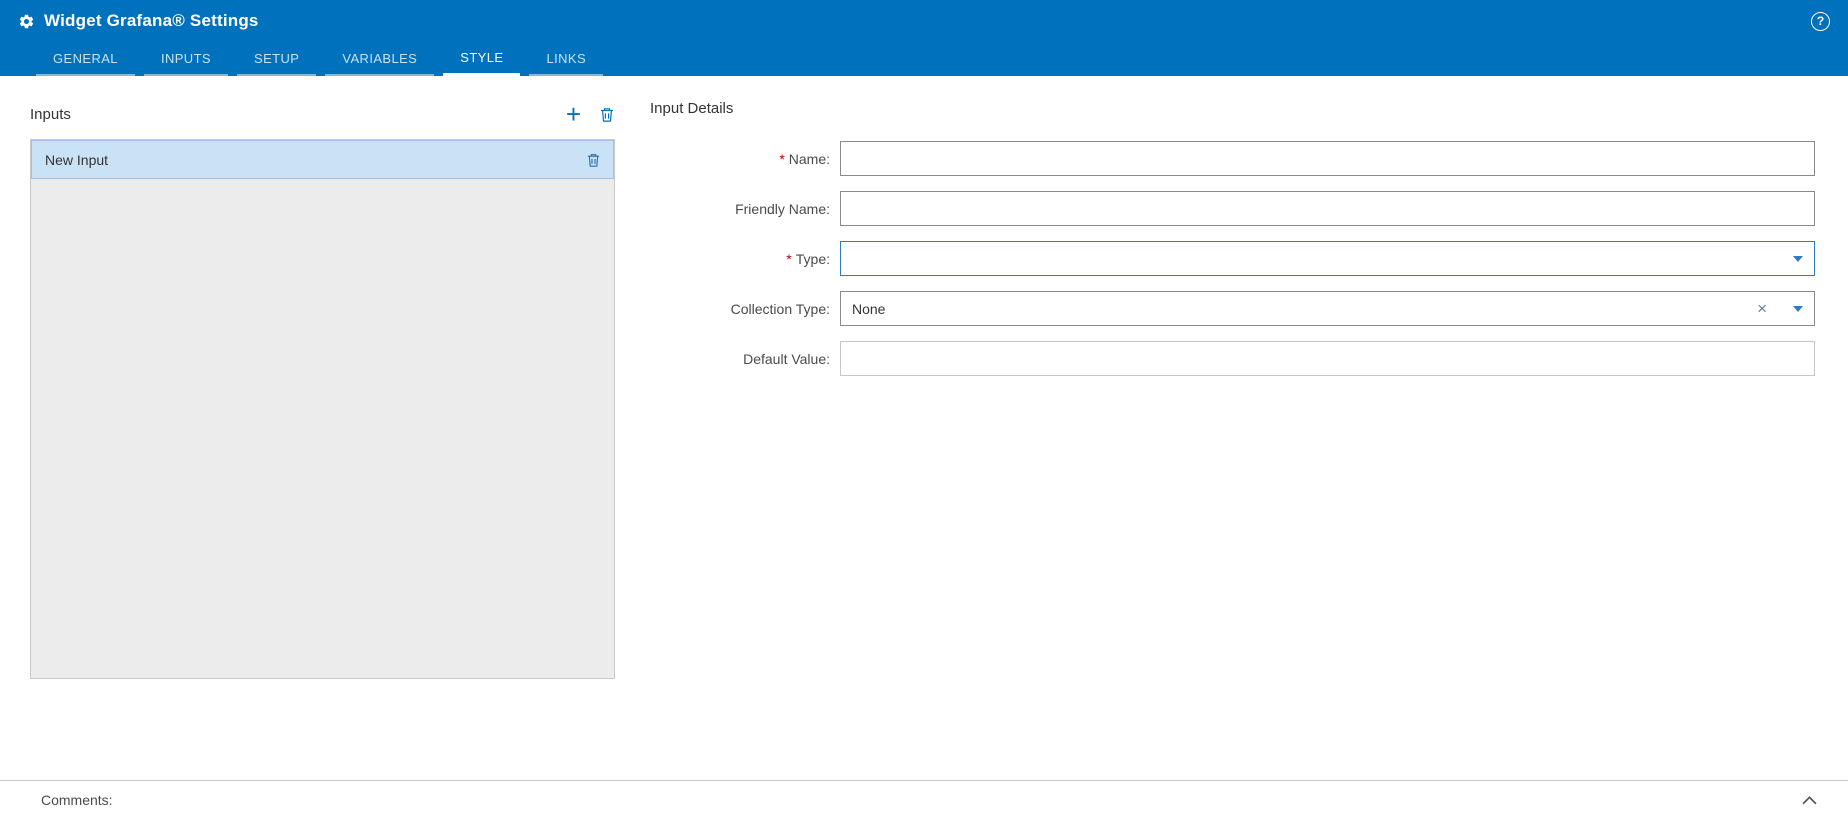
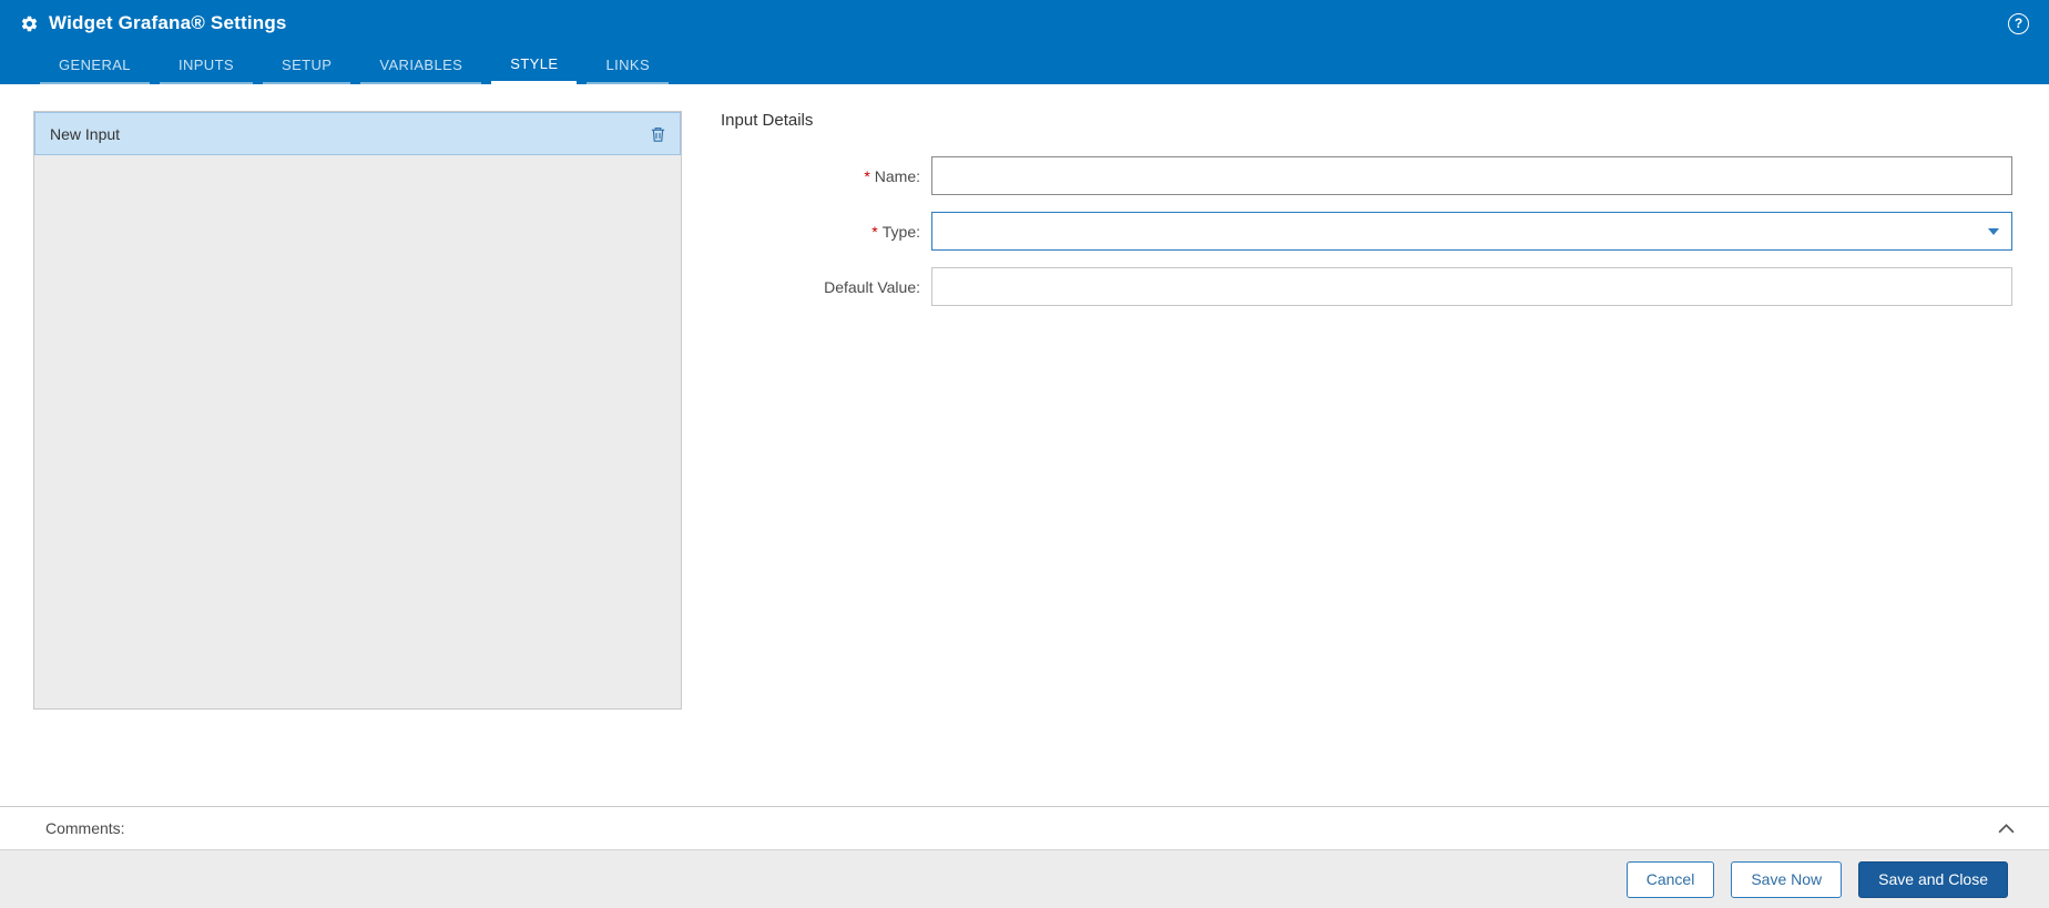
  Widget Grafana® Settings
  ?
  GENERAL
  INPUTS
  SETUP
  VARIABLES
  STYLE
  LINKS
- Inputs
- +
  New Input
  Input Details
  * Name:
- Friendly Name:
  * Type:
- Collection Type:
- None
- ×
  Default Value:
  Comments:
+ Cancel
+ Save Now
+ Save and Close
